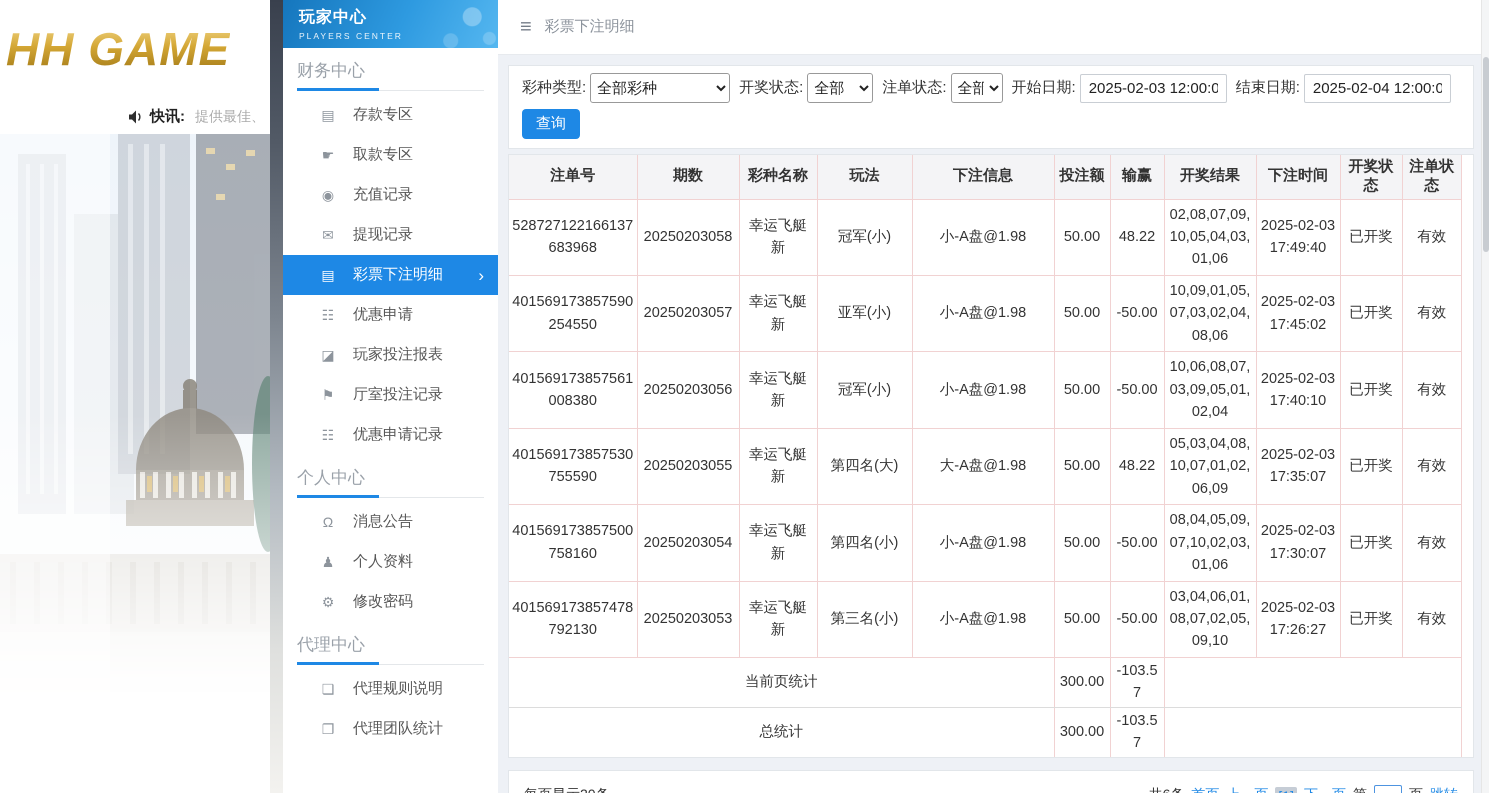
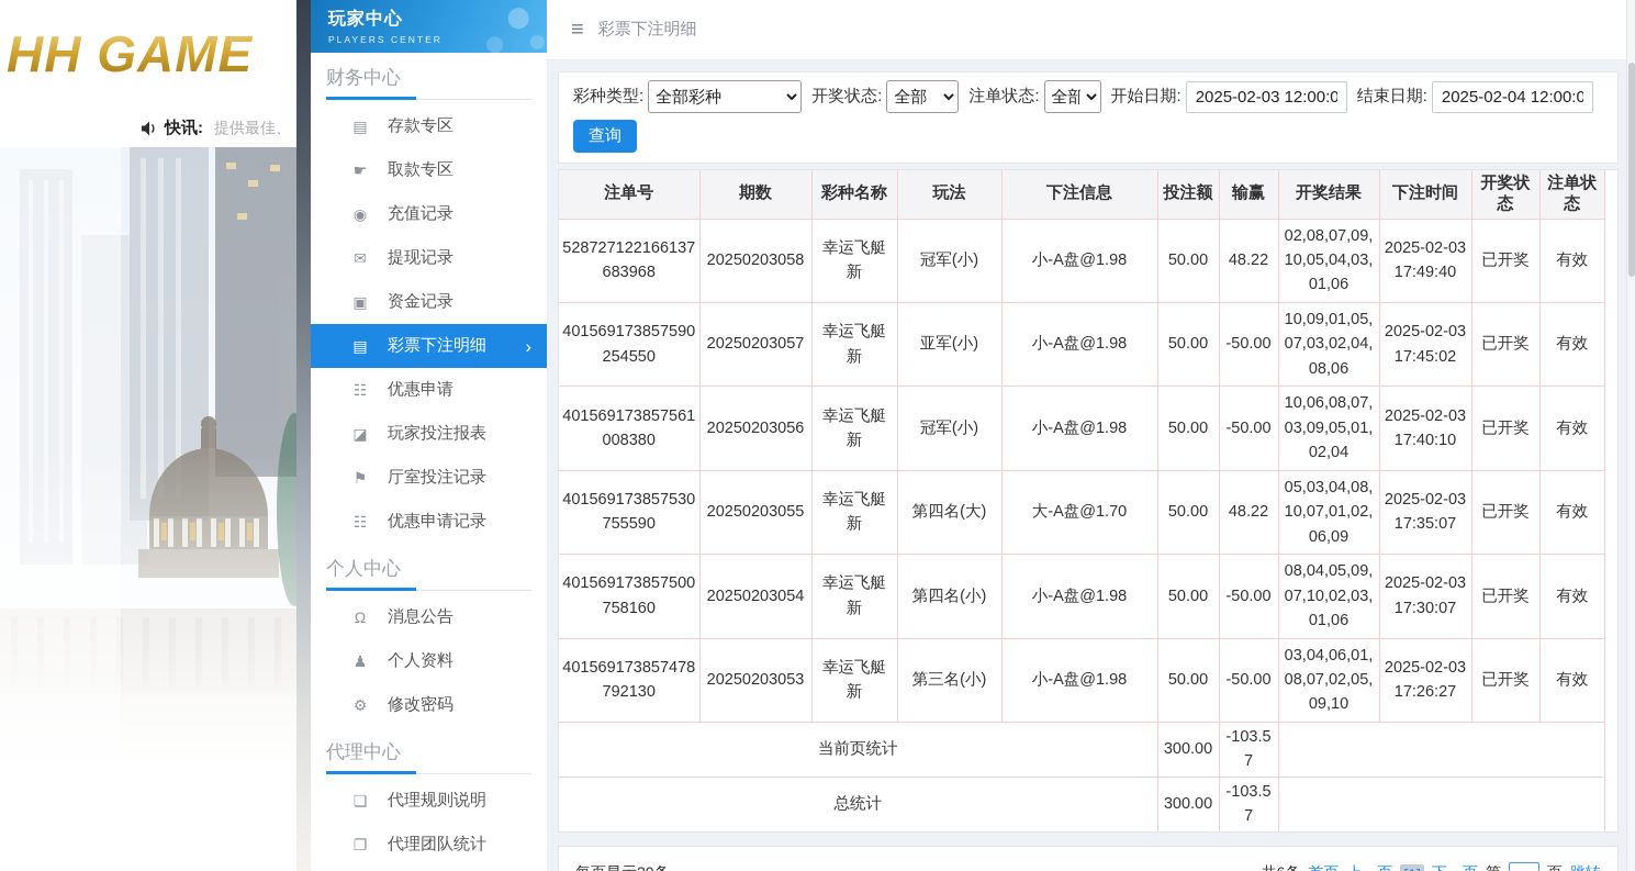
  HH GAME
  快讯:
  提供最佳、
  玩家中心
  PLAYERS CENTER
  财务中心
  ▤
  存款专区
  ☛
  取款专区
  ◉
  充值记录
  ✉
  提现记录
+ ▣
+ 资金记录
  ▤
  彩票下注明细
  ›
  ☷
  优惠申请
  ◪
  玩家投注报表
  ⚑
  厅室投注记录
  ☷
  优惠申请记录
  个人中心
  Ω
  消息公告
  ♟
  个人资料
  ⚙
  修改密码
  代理中心
  ❏
  代理规则说明
  ❐
  代理团队统计
  ≡
  彩票下注明细
  彩种类型:
  全部彩种
  开奖状态:
  全部
  注单状态:
  全部
  开始日期:
  2025-02-03 12:00:0
  结束日期:
  2025-02-04 12:00:0
  查询
  注单号	期数	彩种名称	玩法	下注信息	投注额	输赢	开奖结果	下注时间	开奖状态	注单状态
  528727122166137683968	20250203058	幸运飞艇新	冠军(小)	小-A盘@1.98	50.00	48.22	02,08,07,09,10,05,04,03,01,06	2025-02-03 17:49:40	已开奖	有效
  401569173857590254550	20250203057	幸运飞艇新	亚军(小)	小-A盘@1.98	50.00	-50.00	10,09,01,05,07,03,02,04,08,06	2025-02-03 17:45:02	已开奖	有效
  401569173857561008380	20250203056	幸运飞艇新	冠军(小)	小-A盘@1.98	50.00	-50.00	10,06,08,07,03,09,05,01,02,04	2025-02-03 17:40:10	已开奖	有效
- 401569173857530755590	20250203055	幸运飞艇新	第四名(大)	大-A盘@1.98	50.00	48.22	05,03,04,08,10,07,01,02,06,09	2025-02-03 17:35:07	已开奖	有效
+ 401569173857530755590	20250203055	幸运飞艇新	第四名(大)	大-A盘@1.70	50.00	48.22	05,03,04,08,10,07,01,02,06,09	2025-02-03 17:35:07	已开奖	有效
  401569173857500758160	20250203054	幸运飞艇新	第四名(小)	小-A盘@1.98	50.00	-50.00	08,04,05,09,07,10,02,03,01,06	2025-02-03 17:30:07	已开奖	有效
  401569173857478792130	20250203053	幸运飞艇新	第三名(小)	小-A盘@1.98	50.00	-50.00	03,04,06,01,08,07,02,05,09,10	2025-02-03 17:26:27	已开奖	有效
  当前页统计	300.00	-103.57
  总统计	300.00	-103.57
